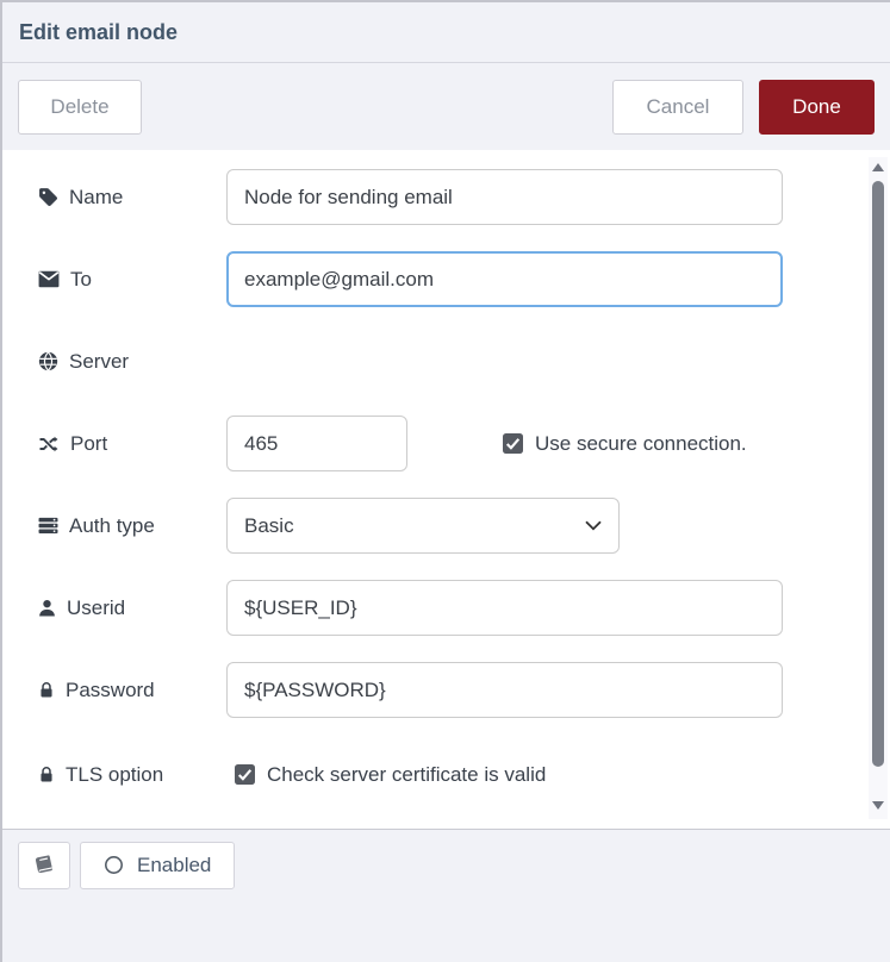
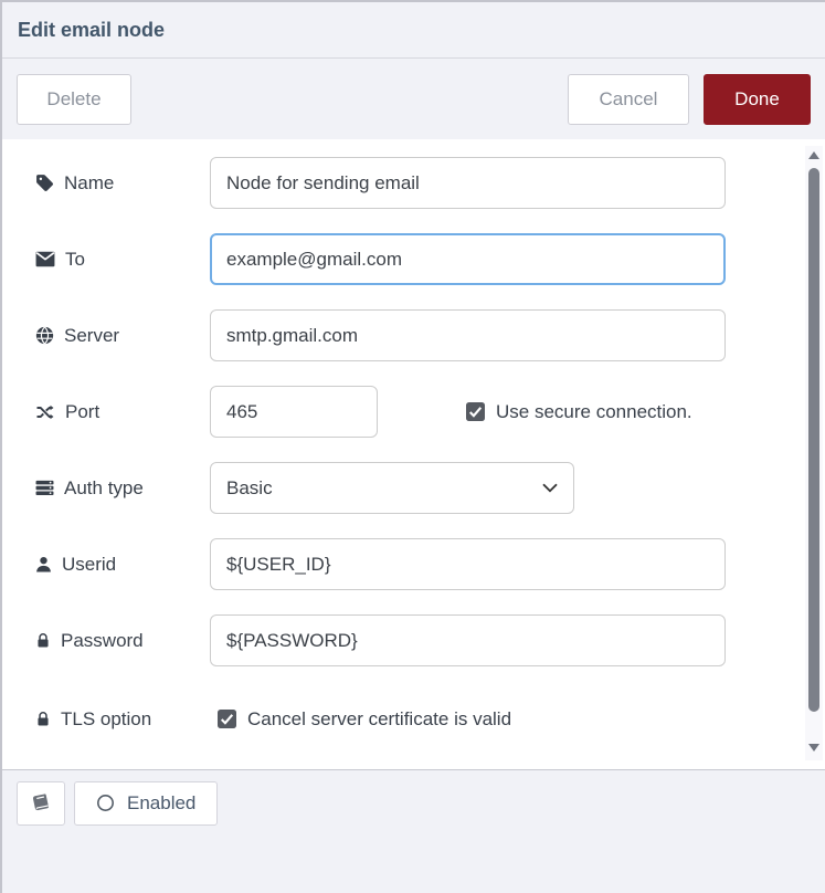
  Edit email node
  Delete
  Cancel
  Done
  Name
  Node for sending email
  To
  example@gmail.com
  Server
+ smtp.gmail.com
  Port
  465
  Use secure connection.
  Auth type
  Basic
  Userid
  ${USER_ID}
  Password
  ${PASSWORD}
  TLS option
- Check server certificate is valid
+ Cancel server certificate is valid
  Enabled
